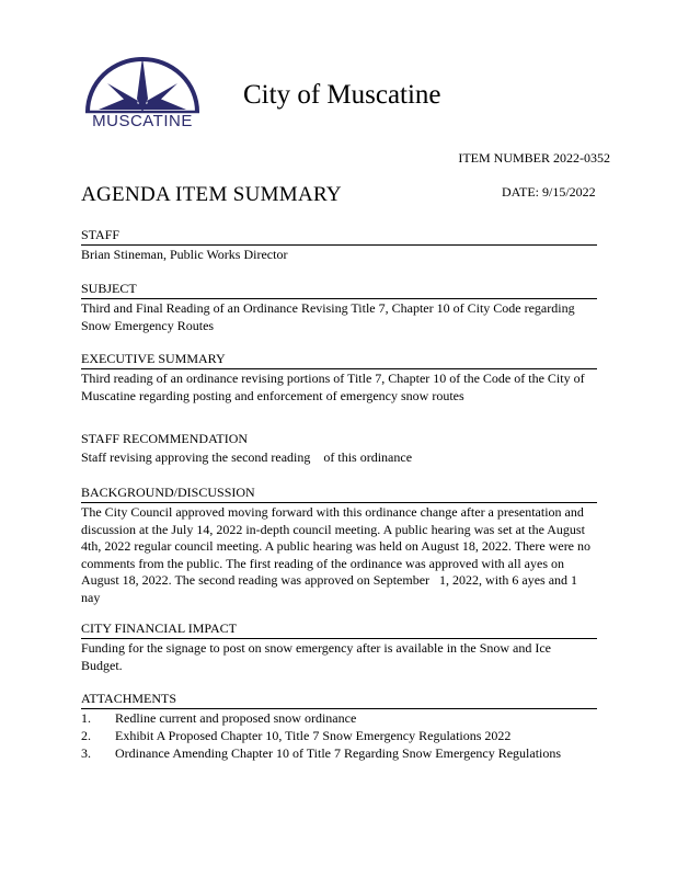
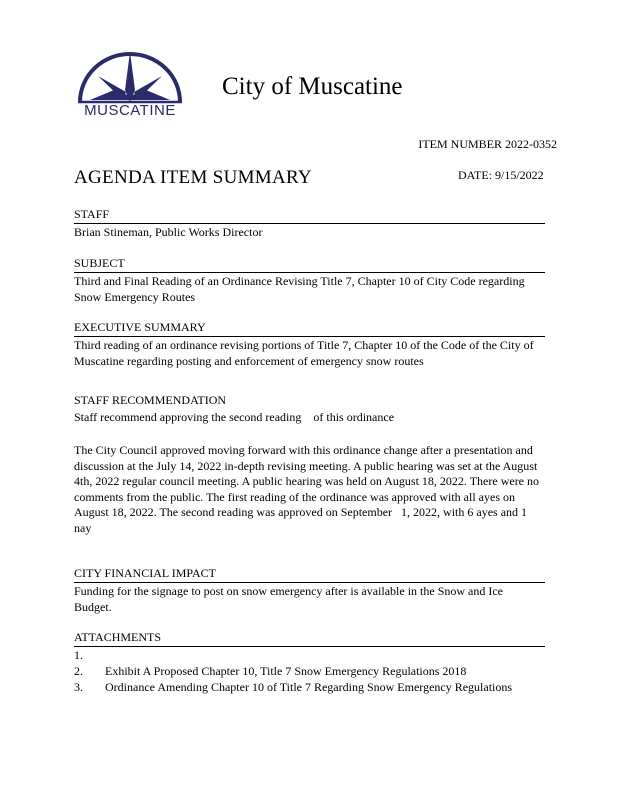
  MUSCATINE
  City of Muscatine
  ITEM NUMBER 2022-0352
  AGENDA ITEM SUMMARY
  DATE: 9/15/2022
  STAFF
  Brian Stineman, Public Works Director
  SUBJECT
  Third and Final Reading of an Ordinance Revising Title 7, Chapter 10 of City Code regarding Snow Emergency Routes
  EXECUTIVE SUMMARY
  Third reading of an ordinance revising portions of Title 7, Chapter 10 of the Code of the City of Muscatine regarding posting and enforcement of emergency snow routes
  STAFF RECOMMENDATION
- Staff revising approving the second reading of this ordinance
+ Staff recommend approving the second reading of this ordinance
- BACKGROUND/DISCUSSION
- The City Council approved moving forward with this ordinance change after a presentation and discussion at the July 14, 2022 in-depth council meeting. A public hearing was set at the August 4th, 2022 regular council meeting. A public hearing was held on August 18, 2022. There were no comments from the public. The first reading of the ordinance was approved with all ayes on August 18, 2022. The second reading was approved on September 1, 2022, with 6 ayes and 1 nay
+ The City Council approved moving forward with this ordinance change after a presentation and discussion at the July 14, 2022 in-depth revising meeting. A public hearing was set at the August 4th, 2022 regular council meeting. A public hearing was held on August 18, 2022. There were no comments from the public. The first reading of the ordinance was approved with all ayes on August 18, 2022. The second reading was approved on September 1, 2022, with 6 ayes and 1 nay
  CITY FINANCIAL IMPACT
  Funding for the signage to post on snow emergency after is available in the Snow and Ice Budget.
  ATTACHMENTS
  1.
- Redline current and proposed snow ordinance
  2.
- Exhibit A Proposed Chapter 10, Title 7 Snow Emergency Regulations 2022
+ Exhibit A Proposed Chapter 10, Title 7 Snow Emergency Regulations 2018
  3.
  Ordinance Amending Chapter 10 of Title 7 Regarding Snow Emergency Regulations
